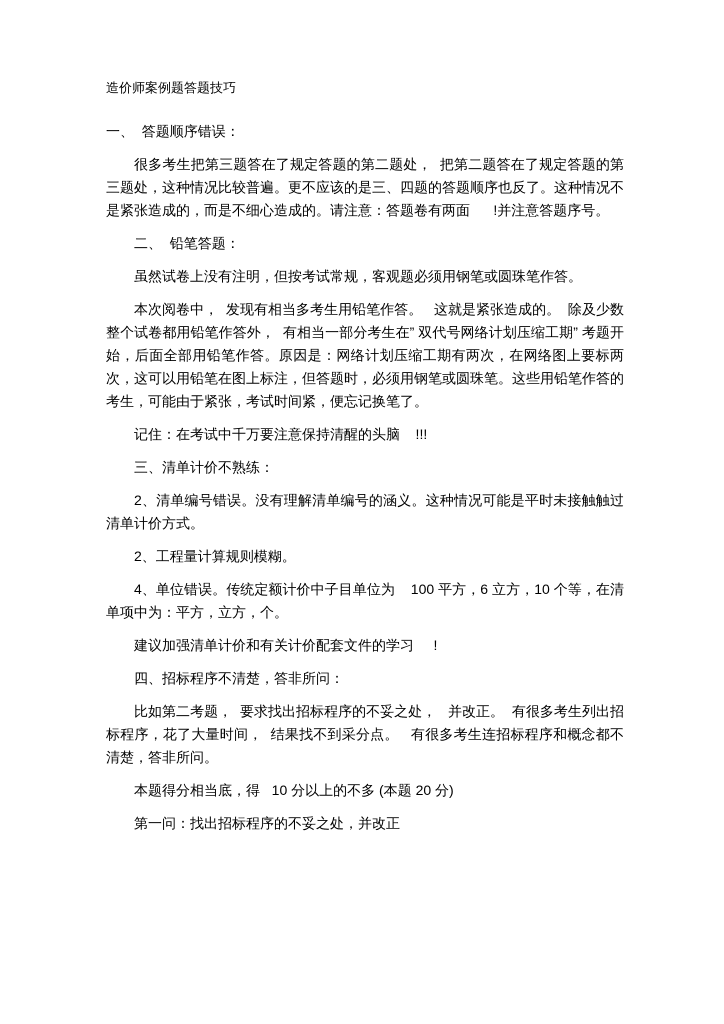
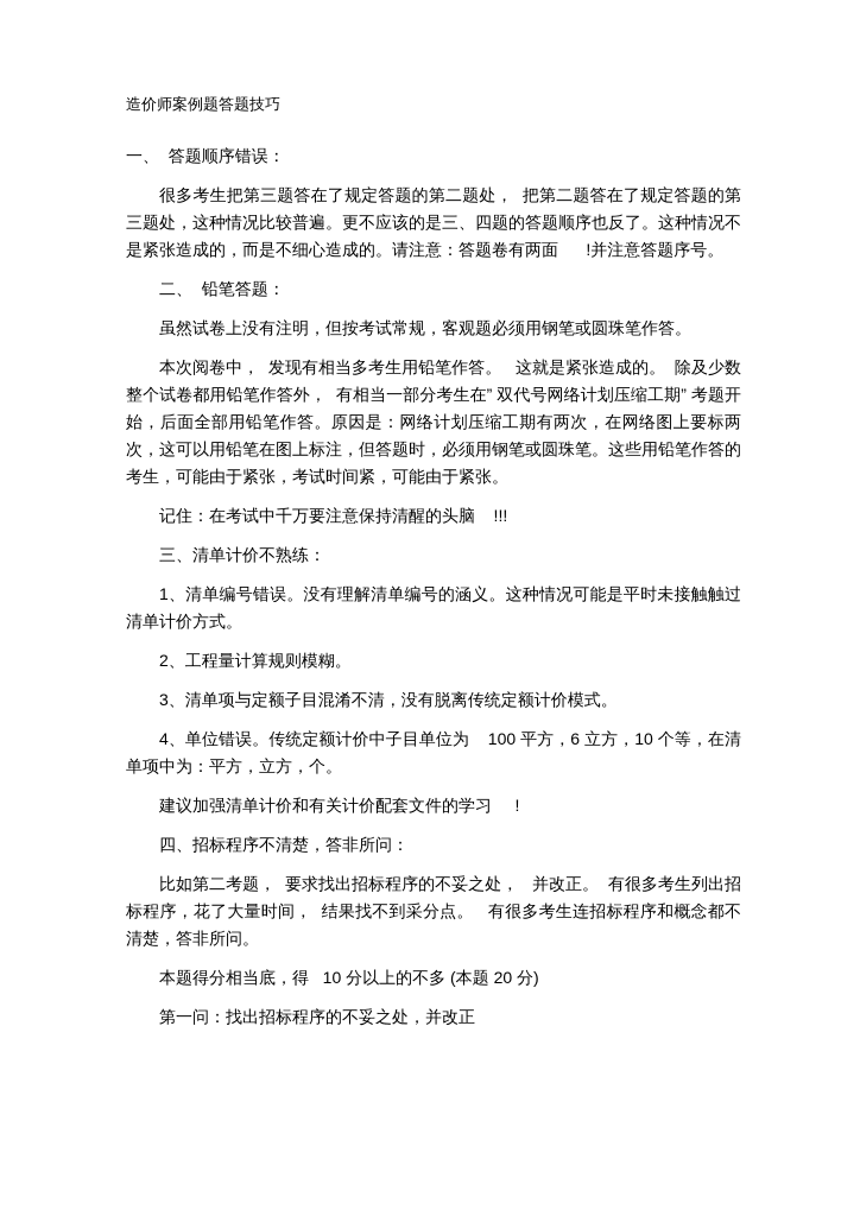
  造价师案例题答题技巧
  一、 答题顺序错误：
  很多考生把第三题答在了规定答题的第二题处， 把第二题答在了规定答题的第三题处，这种情况比较普遍。更不应该的是三、四题的答题顺序也反了。这种情况不是紧张造成的，而是不细心造成的。请注意：答题卷有两面 !并注意答题序号。
  二、 铅笔答题：
  虽然试卷上没有注明，但按考试常规，客观题必须用钢笔或圆珠笔作答。
- 本次阅卷中， 发现有相当多考生用铅笔作答。 这就是紧张造成的。 除及少数整个试卷都用铅笔作答外， 有相当一部分考生在” 双代号网络计划压缩工期” 考题开始，后面全部用铅笔作答。原因是：网络计划压缩工期有两次，在网络图上要标两次，这可以用铅笔在图上标注，但答题时，必须用钢笔或圆珠笔。这些用铅笔作答的考生，可能由于紧张，考试时间紧，便忘记换笔了。
+ 本次阅卷中， 发现有相当多考生用铅笔作答。 这就是紧张造成的。 除及少数整个试卷都用铅笔作答外， 有相当一部分考生在” 双代号网络计划压缩工期” 考题开始，后面全部用铅笔作答。原因是：网络计划压缩工期有两次，在网络图上要标两次，这可以用铅笔在图上标注，但答题时，必须用钢笔或圆珠笔。这些用铅笔作答的考生，可能由于紧张，考试时间紧，可能由于紧张。
  记住：在考试中千万要注意保持清醒的头脑 !!!
  三、清单计价不熟练：
- 2、清单编号错误。没有理解清单编号的涵义。这种情况可能是平时未接触触过清单计价方式。
+ 1、清单编号错误。没有理解清单编号的涵义。这种情况可能是平时未接触触过清单计价方式。
  2、工程量计算规则模糊。
+ 3、清单项与定额子目混淆不清，没有脱离传统定额计价模式。
  4、单位错误。传统定额计价中子目单位为 100 平方，6 立方，10 个等，在清单项中为：平方，立方，个。
  建议加强清单计价和有关计价配套文件的学习 !
  四、招标程序不清楚，答非所问：
  比如第二考题， 要求找出招标程序的不妥之处， 并改正。 有很多考生列出招标程序，花了大量时间， 结果找不到采分点。 有很多考生连招标程序和概念都不清楚，答非所问。
  本题得分相当底，得 10 分以上的不多 (本题 20 分)
  第一问：找出招标程序的不妥之处，并改正
